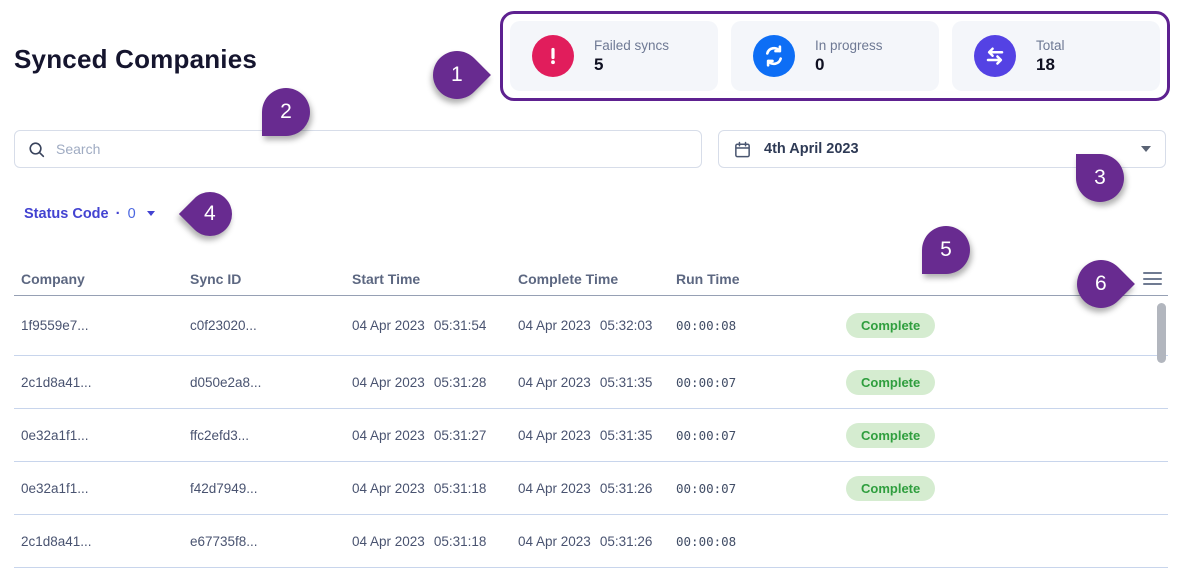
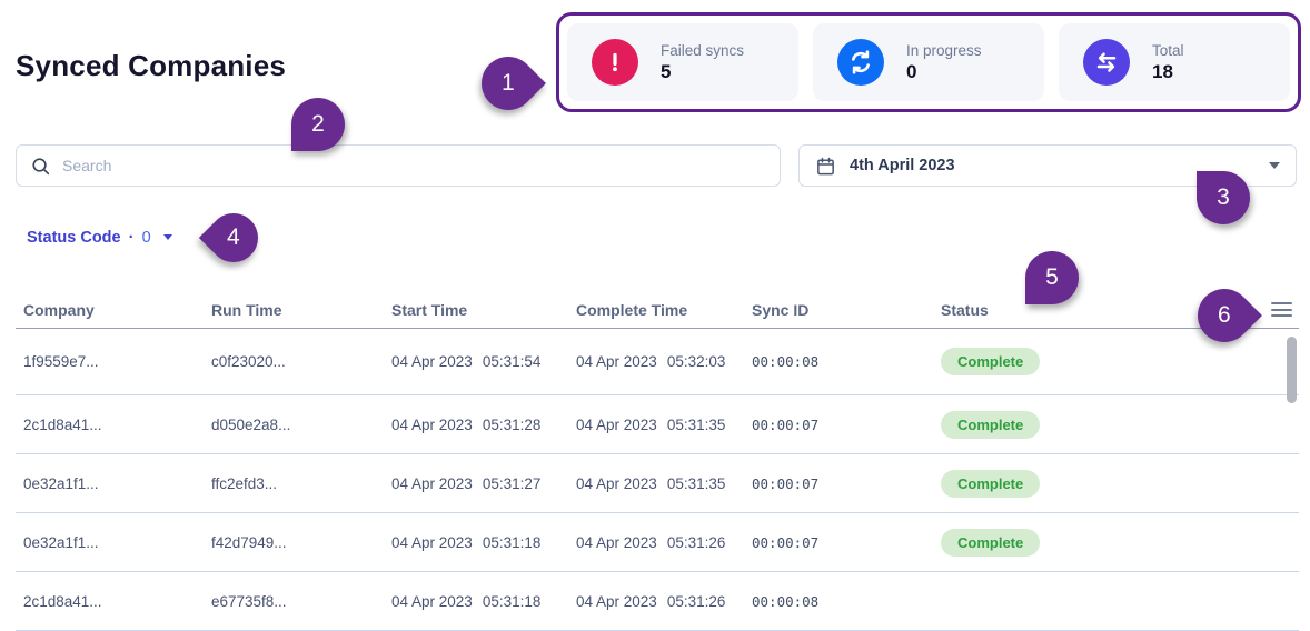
  Synced Companies
  Failed syncs
  5
  In progress
  0
  Total
  18
  Search
  4th April 2023
  Status Code
  ·
  0
  Company
- Sync ID
+ Run Time
  Start Time
  Complete Time
- Run Time
+ Sync ID
+ Status
  1f9559e7...
  c0f23020...
  04 Apr 2023 05:31:54
  04 Apr 2023 05:32:03
  00:00:08
  Complete
  2c1d8a41...
  d050e2a8...
  04 Apr 2023 05:31:28
  04 Apr 2023 05:31:35
  00:00:07
  Complete
  0e32a1f1...
  ffc2efd3...
  04 Apr 2023 05:31:27
  04 Apr 2023 05:31:35
  00:00:07
  Complete
  0e32a1f1...
  f42d7949...
  04 Apr 2023 05:31:18
  04 Apr 2023 05:31:26
  00:00:07
  Complete
  2c1d8a41...
  e67735f8...
  04 Apr 2023 05:31:18
  04 Apr 2023 05:31:26
  00:00:08
  2
  3
  5
